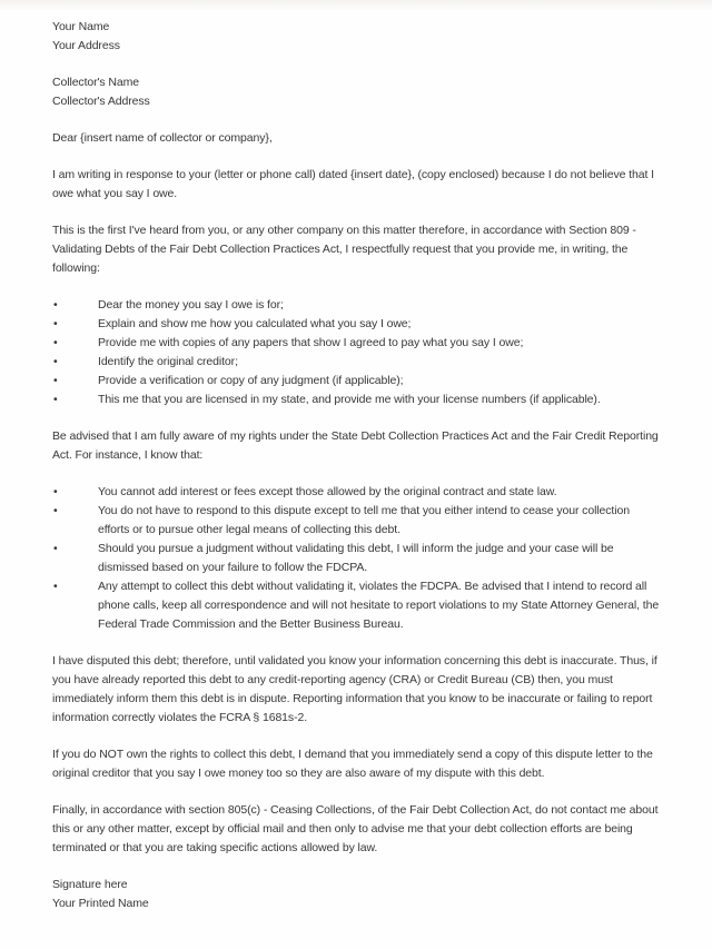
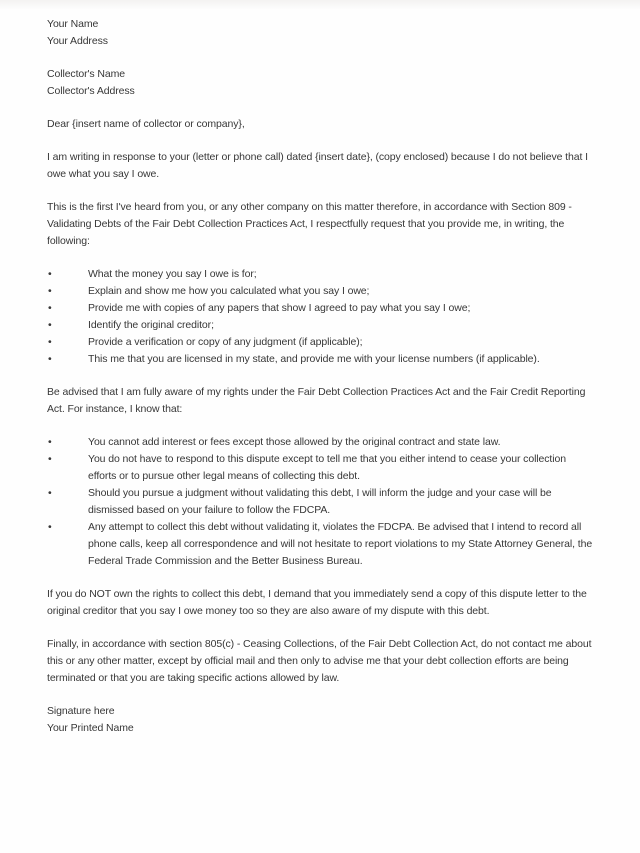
  Your Name
  Your Address
  Collector's Name
  Collector's Address
  Dear {insert name of collector or company},
  I am writing in response to your (letter or phone call) dated {insert date}, (copy enclosed) because I do not believe that I owe what you say I owe.
  This is the first I've heard from you, or any other company on this matter therefore, in accordance with Section 809 - Validating Debts of the Fair Debt Collection Practices Act, I respectfully request that you provide me, in writing, the following:
  •
- Dear the money you say I owe is for;
+ What the money you say I owe is for;
  •
  Explain and show me how you calculated what you say I owe;
  •
  Provide me with copies of any papers that show I agreed to pay what you say I owe;
  •
  Identify the original creditor;
  •
  Provide a verification or copy of any judgment (if applicable);
  •
  This me that you are licensed in my state, and provide me with your license numbers (if applicable).
- Be advised that I am fully aware of my rights under the State Debt Collection Practices Act and the Fair Credit Reporting Act. For instance, I know that:
+ Be advised that I am fully aware of my rights under the Fair Debt Collection Practices Act and the Fair Credit Reporting Act. For instance, I know that:
  •
  You cannot add interest or fees except those allowed by the original contract and state law.
  •
  You do not have to respond to this dispute except to tell me that you either intend to cease your collection efforts or to pursue other legal means of collecting this debt.
  •
  Should you pursue a judgment without validating this debt, I will inform the judge and your case will be dismissed based on your failure to follow the FDCPA.
  •
  Any attempt to collect this debt without validating it, violates the FDCPA. Be advised that I intend to record all phone calls, keep all correspondence and will not hesitate to report violations to my State Attorney General, the Federal Trade Commission and the Better Business Bureau.
- I have disputed this debt; therefore, until validated you know your information concerning this debt is inaccurate. Thus, if you have already reported this debt to any credit-reporting agency (CRA) or Credit Bureau (CB) then, you must immediately inform them this debt is in dispute. Reporting information that you know to be inaccurate or failing to report information correctly violates the FCRA § 1681s-2.
  If you do NOT own the rights to collect this debt, I demand that you immediately send a copy of this dispute letter to the original creditor that you say I owe money too so they are also aware of my dispute with this debt.
  Finally, in accordance with section 805(c) - Ceasing Collections, of the Fair Debt Collection Act, do not contact me about this or any other matter, except by official mail and then only to advise me that your debt collection efforts are being terminated or that you are taking specific actions allowed by law.
  Signature here
  Your Printed Name
